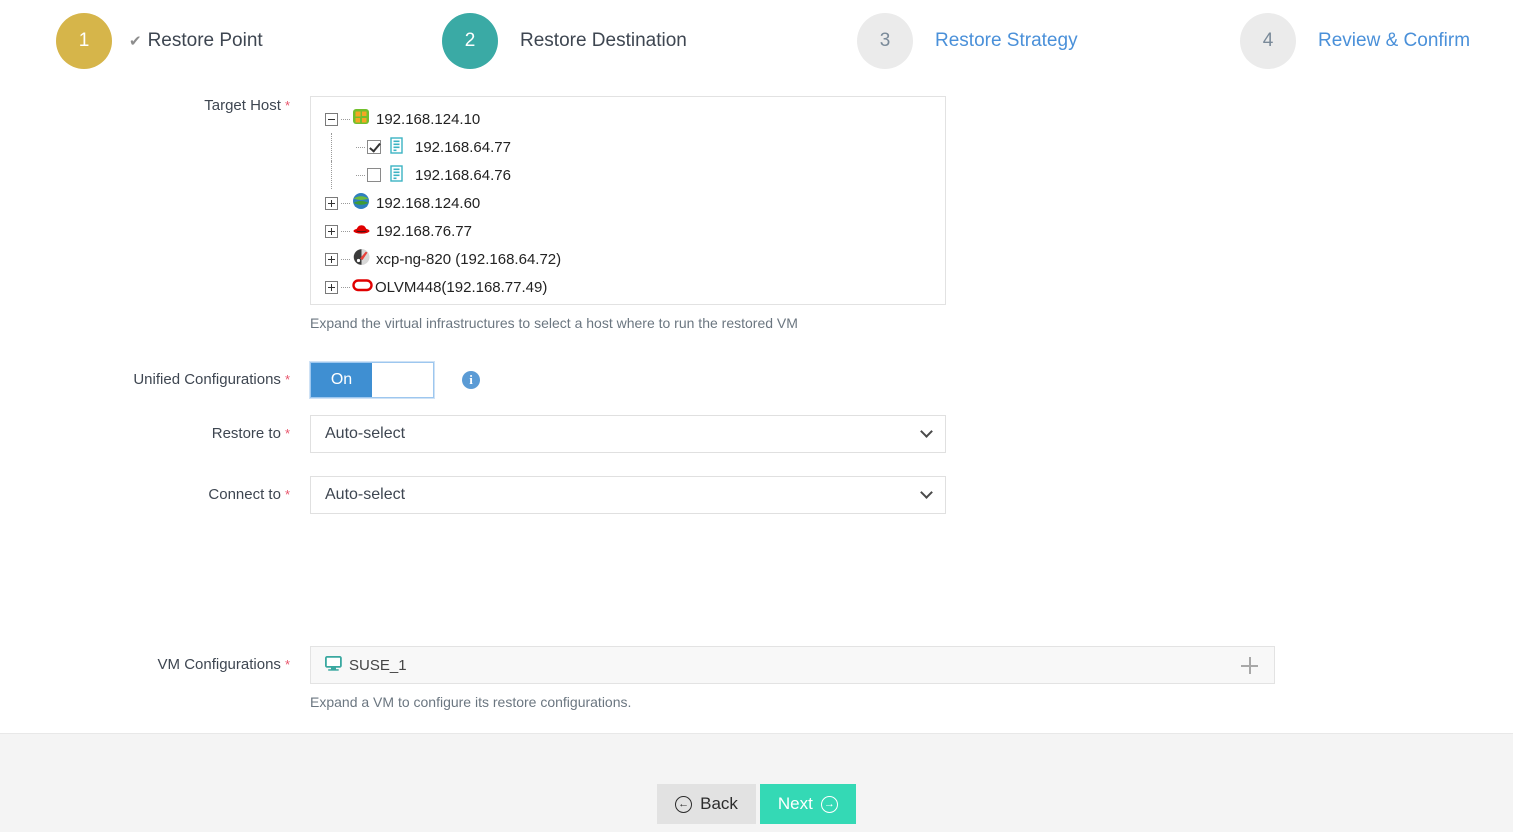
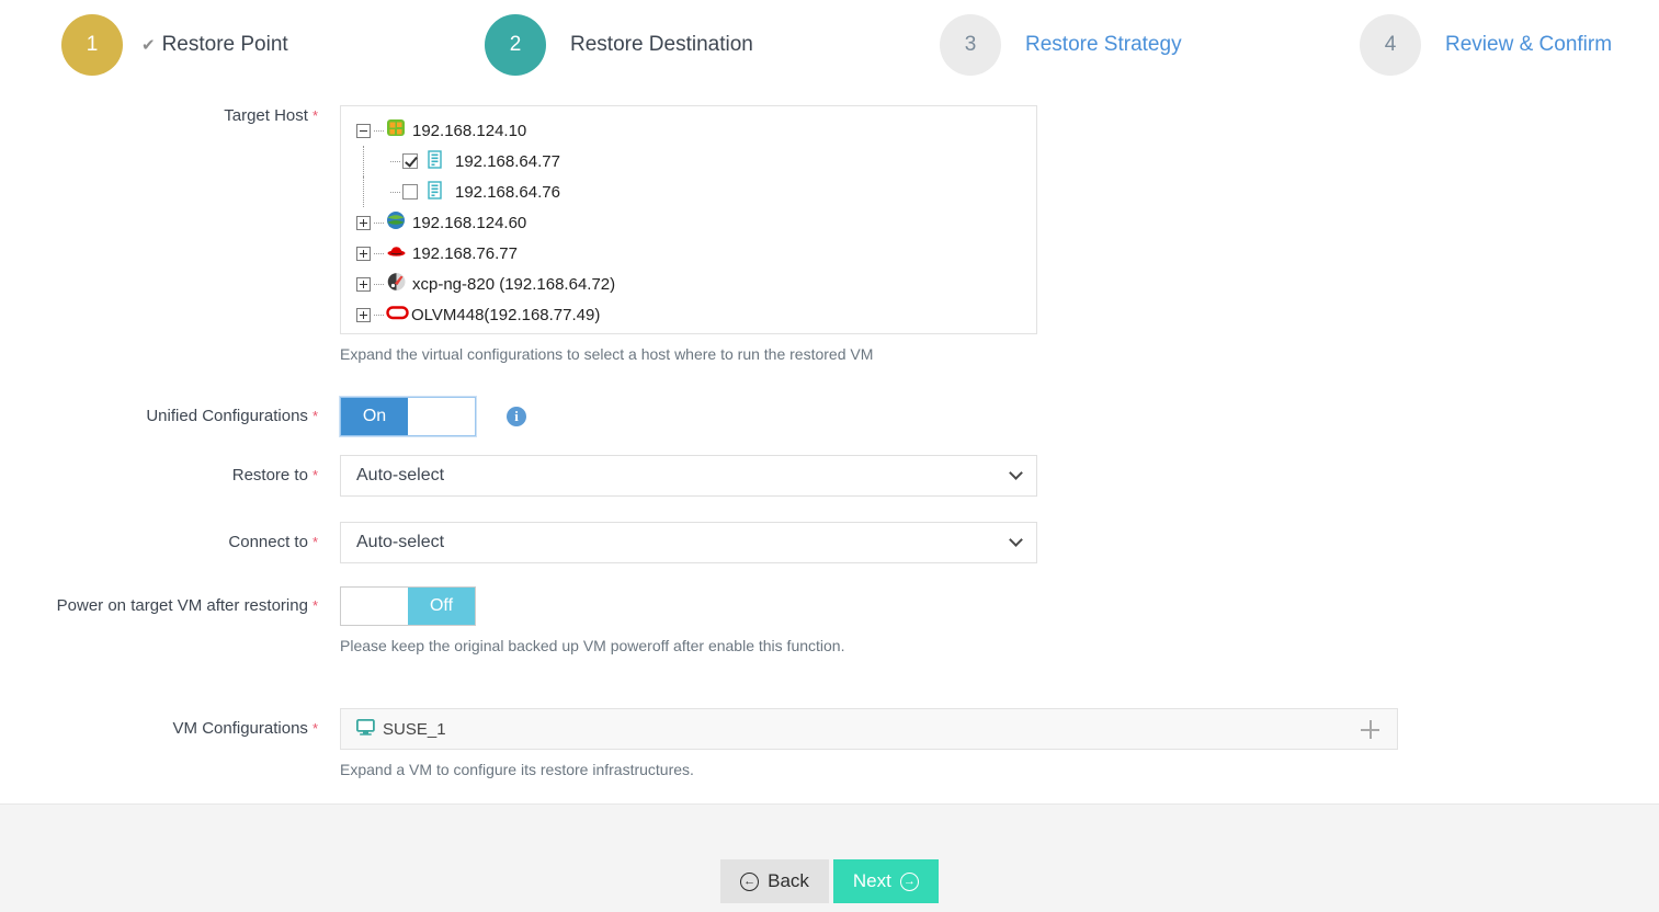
  1
  ✔
  Restore Point
  2
  Restore Destination
  3
  Restore Strategy
  4
  Review & Confirm
  Target Host *
  192.168.124.10
  192.168.64.77
  192.168.64.76
  192.168.124.60
  192.168.76.77
  xcp-ng-820 (192.168.64.72)
  OLVM448(192.168.77.49)
- Expand the virtual infrastructures to select a host where to run the restored VM
+ Expand the virtual configurations to select a host where to run the restored VM
  Unified Configurations *
  On
  i
  Restore to *
  Auto-select
  Connect to *
  Auto-select
+ Power on target VM after restoring *
+ Off
+ Please keep the original backed up VM poweroff after enable this function.
  VM Configurations *
  SUSE_1
- Expand a VM to configure its restore configurations.
+ Expand a VM to configure its restore infrastructures.
  ←
  Back
  Next
  →
